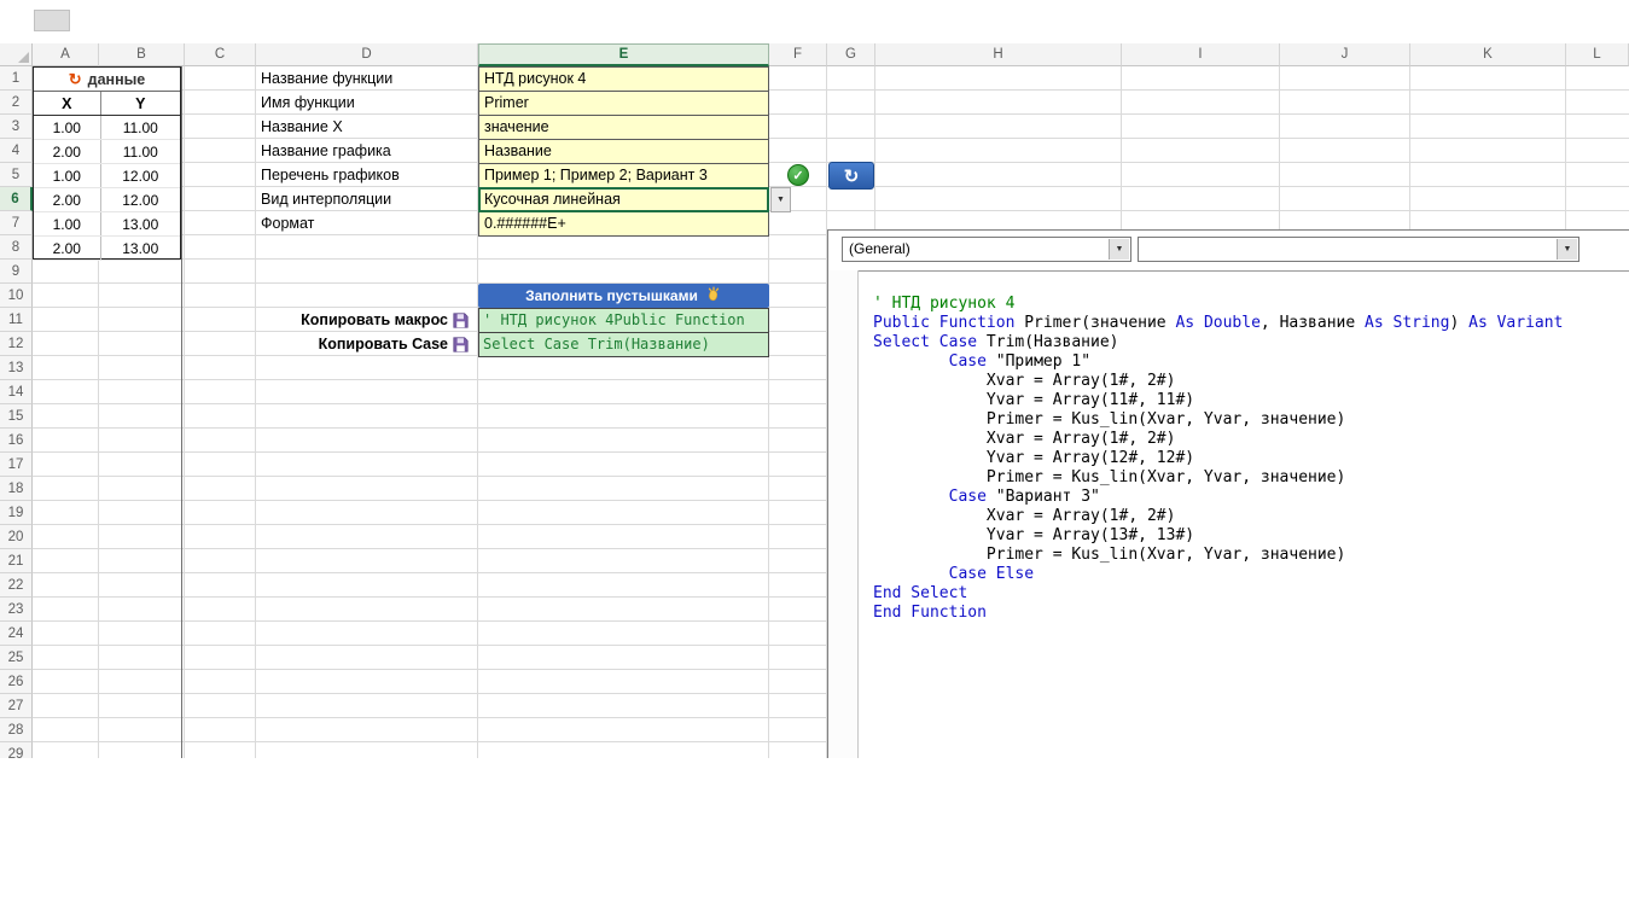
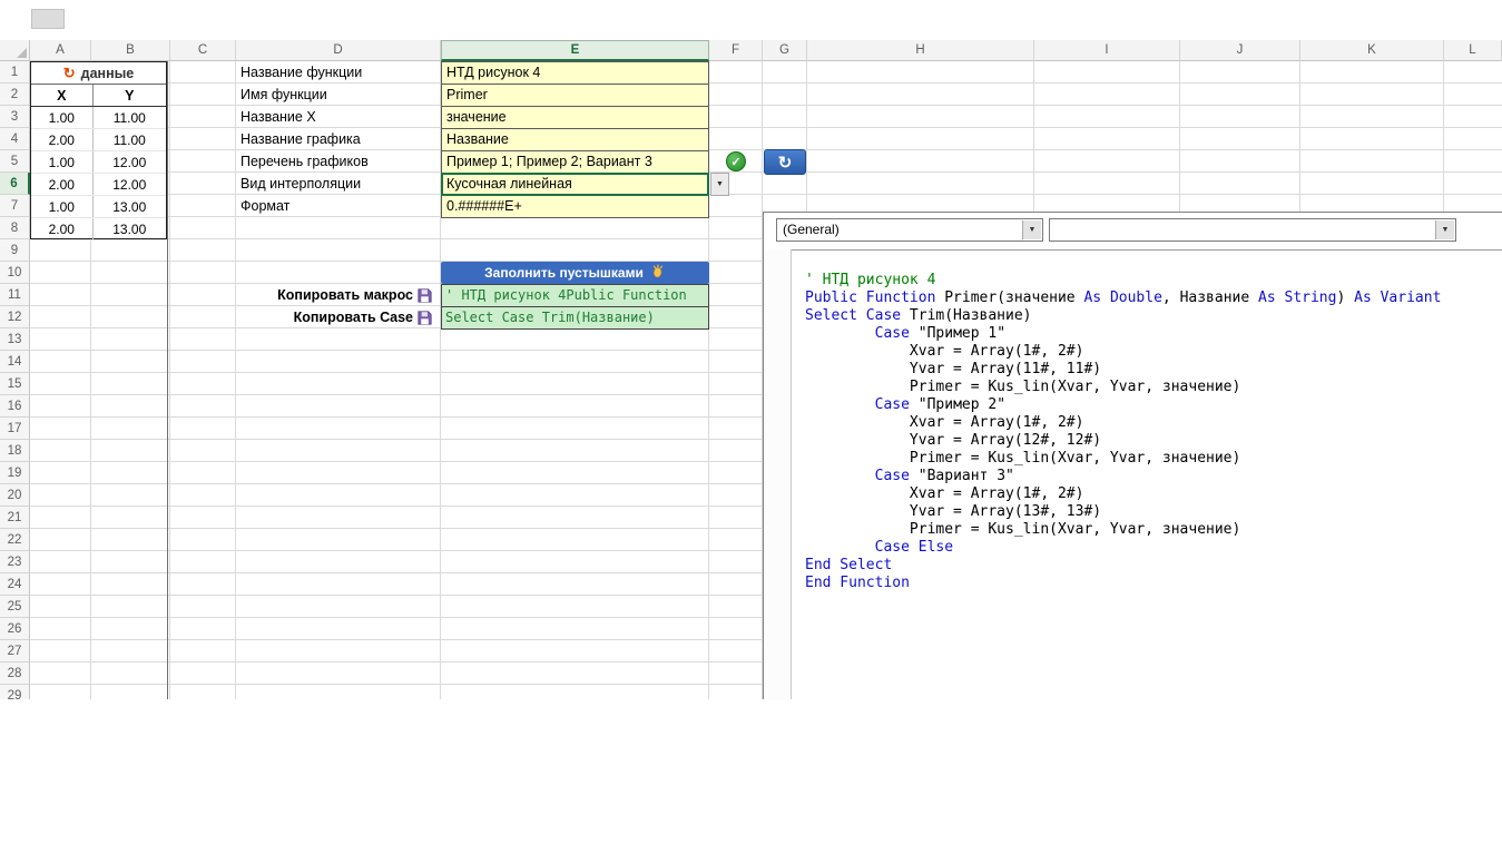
  A
  B
  C
  D
  E
  F
  G
  H
  I
  J
  K
  L
  1
  2
  3
  4
  5
  6
  7
  8
  9
  10
  11
  12
  13
  14
  15
  16
  17
  18
  19
  20
  21
  22
  23
  24
  25
  26
  27
  28
  29
  ↻
  данные
  X
  Y
  1.00
  11.00
  2.00
  11.00
  1.00
  12.00
  2.00
  12.00
  1.00
  13.00
  2.00
  13.00
  Название функции
  НТД рисунок 4
  Имя функции
  Primer
  Название X
  значение
  Название графика
  Название
  Перечень графиков
  Пример 1; Пример 2; Вариант 3
  Вид интерполяции
  Кусочная линейная
  Формат
  0.######E+
  ✓
  ↻
  Заполнить пустышками
  Копировать макрос
  ' НТД рисунок 4Public Function
  Копировать Case
  Select Case Trim(Название)
  (General)
  ' НТД рисунок 4
  Public Function Primer(значение As Double, Название As String) As Variant
  Select Case Trim(Название)
  Case "Пример 1"
  Xvar = Array(1#, 2#)
  Yvar = Array(11#, 11#)
  Primer = Kus_lin(Xvar, Yvar, значение)
+ Case "Пример 2"
  Xvar = Array(1#, 2#)
  Yvar = Array(12#, 12#)
  Primer = Kus_lin(Xvar, Yvar, значение)
  Case "Вариант 3"
  Xvar = Array(1#, 2#)
  Yvar = Array(13#, 13#)
  Primer = Kus_lin(Xvar, Yvar, значение)
  Case Else
  End Select
  End Function
